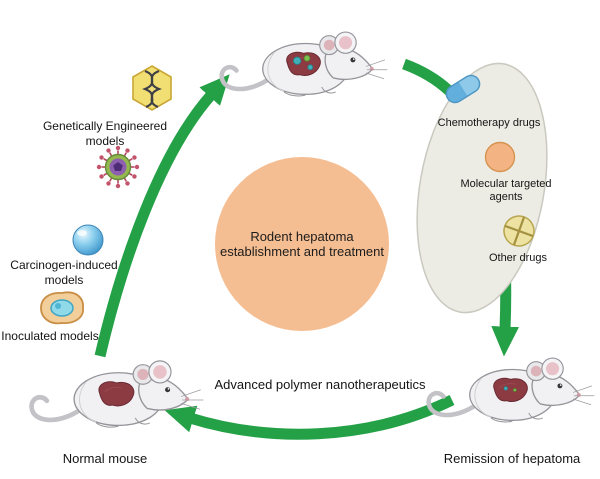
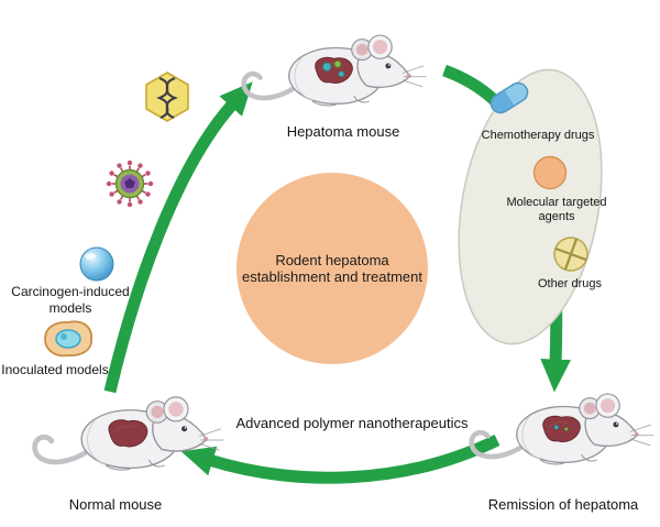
  Rodent hepatoma
  establishment and treatment
+ Hepatoma mouse
  Remission of hepatoma
  Normal mouse
- Genetically Engineered models
  Carcinogen-induced models
  Inoculated models
  Chemotherapy drugs
  Molecular targeted agents
  Other drugs
  Advanced polymer nanotherapeutics
